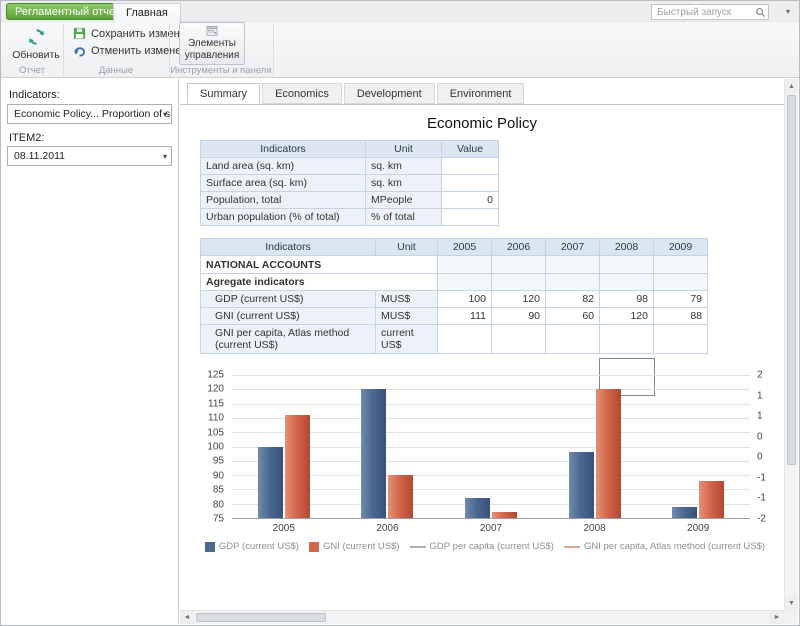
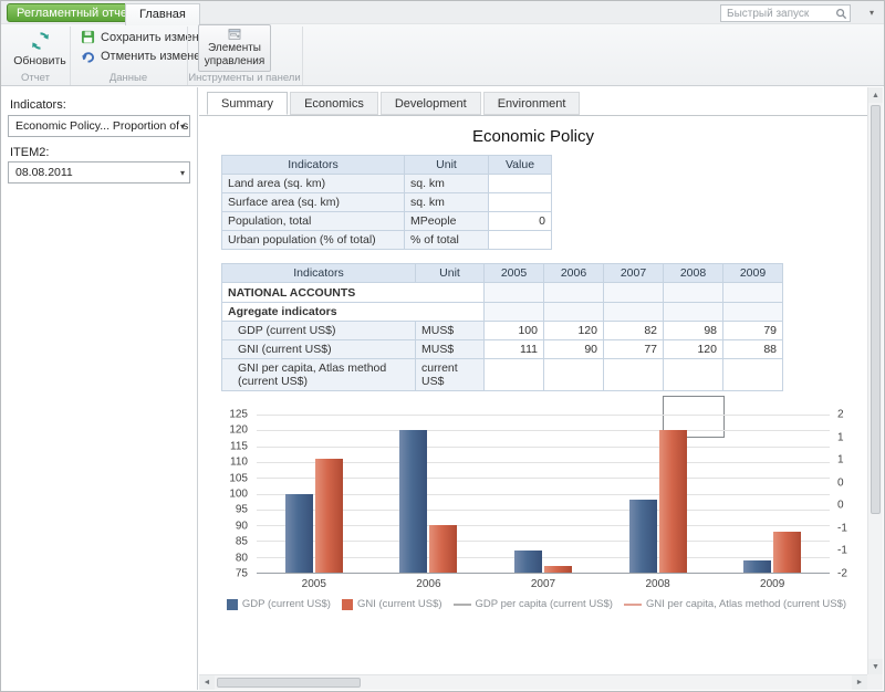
  Регламентный отче
  Главная
  Быстрый запуск
  ▾
  Обновить
  Сохранить измен
  Отменить измен
  Элементы управления
  Отчет
  Данные
  Инструменты и панели
  Indicators:
  Economic Policy... Proportion of s
  ▾
  ITEM2:
- 08.11.2011
+ 08.08.2011
  ▾
  Summary
  Economics
  Development
  Environment
  Economic Policy
  Indicators	Unit	Value
  Land area (sq. km)	sq. km
  Surface area (sq. km)	sq. km
  Population, total	MPeople	0
  Urban population (% of total)	% of total
  Indicators	Unit	2005	2006	2007	2008	2009
  NATIONAL ACCOUNTS
  Agregate indicators
  GDP (current US$)	MUS$	100	120	82	98	79
- GNI (current US$)	MUS$	111	90	60	120	88
+ GNI (current US$)	MUS$	111	90	77	120	88
  GNI per capita, Atlas method (current US$)	current US$
  125
  120
  115
  110
  105
  100
  95
  90
  85
  80
  75
  2
  1
  1
  0
  0
  -1
  -1
  -2
  2005
  2006
  2007
  2008
  2009
  GDP (current US$)
  GNI (current US$)
  GDP per capita (current US$)
  GNI per capita, Atlas method (current US$)
